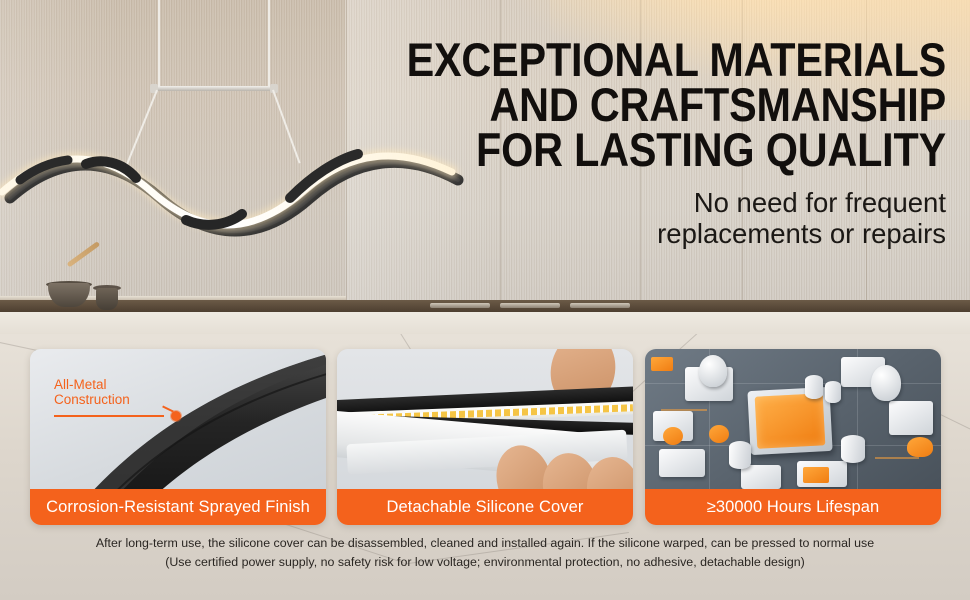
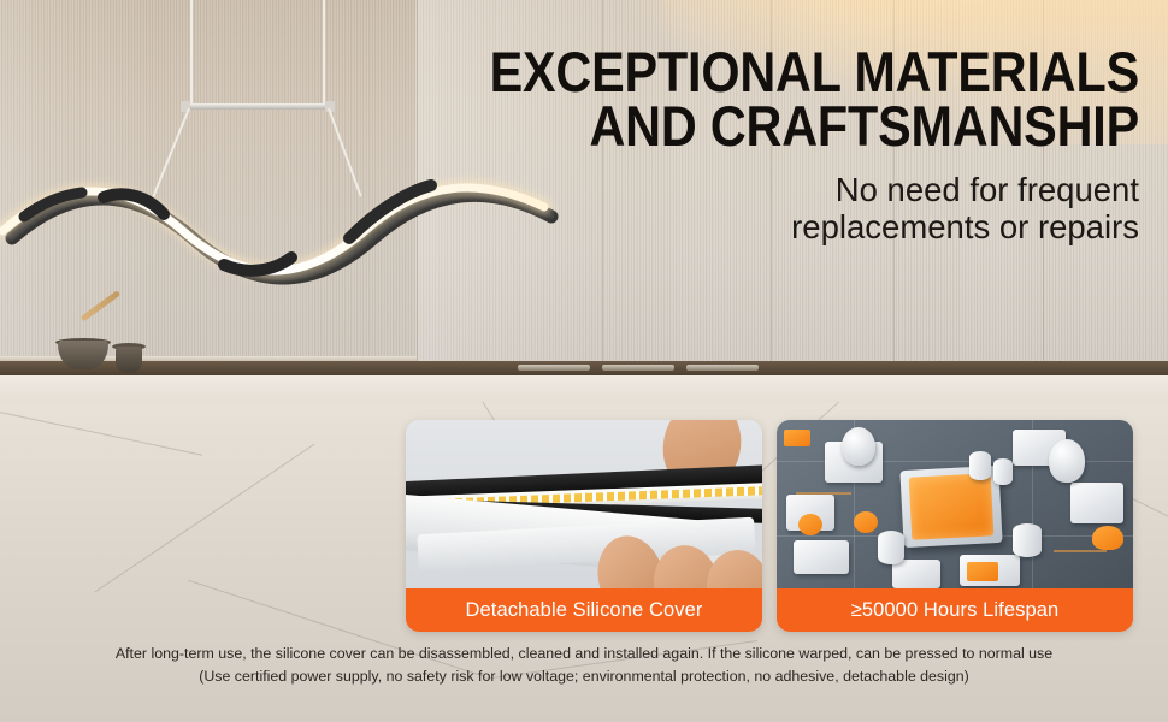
  EXCEPTIONAL MATERIALS
  AND CRAFTSMANSHIP
- FOR LASTING QUALITY
  No need for frequent
  replacements or repairs
- All-Metal
- Construction
- Corrosion-Resistant Sprayed Finish
  Detachable Silicone Cover
- ≥30000 Hours Lifespan
+ ≥50000 Hours Lifespan
  After long-term use, the silicone cover can be disassembled, cleaned and installed again. If the silicone warped, can be pressed to normal use
  (Use certified power supply, no safety risk for low voltage; environmental protection, no adhesive, detachable design)
